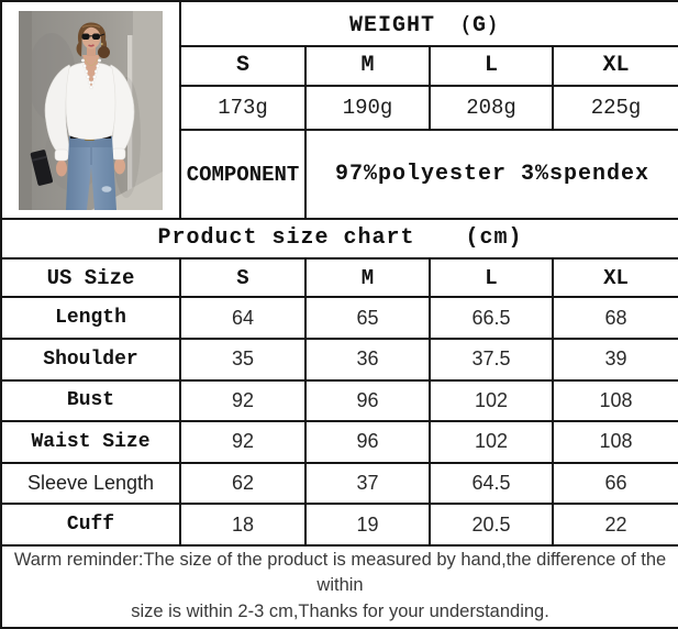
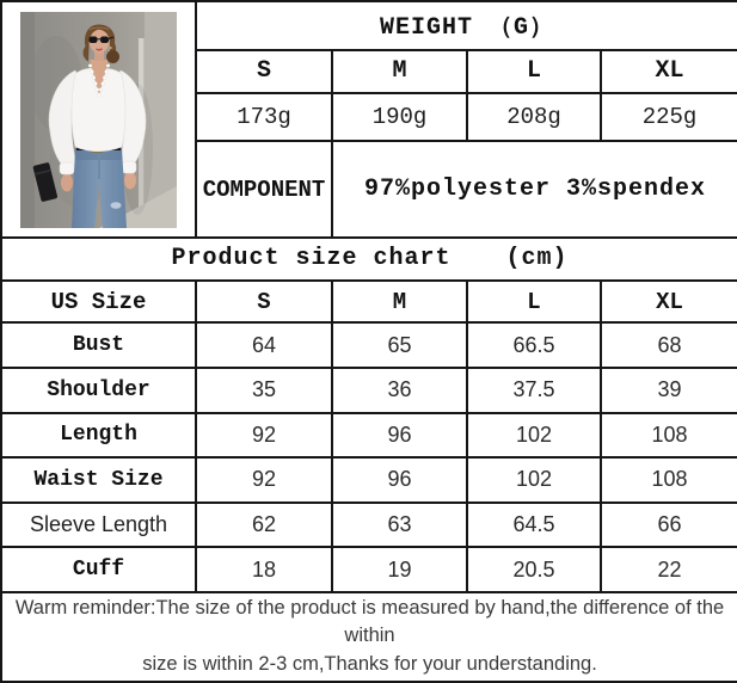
  	WEIGHT （G）
  S	M	L	XL
  173g	190g	208g	225g
  COMPONENT	97%polyester 3%spendex
  Product size chart (cm)
  US Size	S	M	L	XL
- Length	64	65	66.5	68
+ Bust	64	65	66.5	68
  Shoulder	35	36	37.5	39
- Bust	92	96	102	108
+ Length	92	96	102	108
  Waist Size	92	96	102	108
- Sleeve Length	62	37	64.5	66
+ Sleeve Length	62	63	64.5	66
  Cuff	18	19	20.5	22
  Warm reminder:The size of the product is measured by hand,the difference of the within size is within 2-3 cm,Thanks for your understanding.
